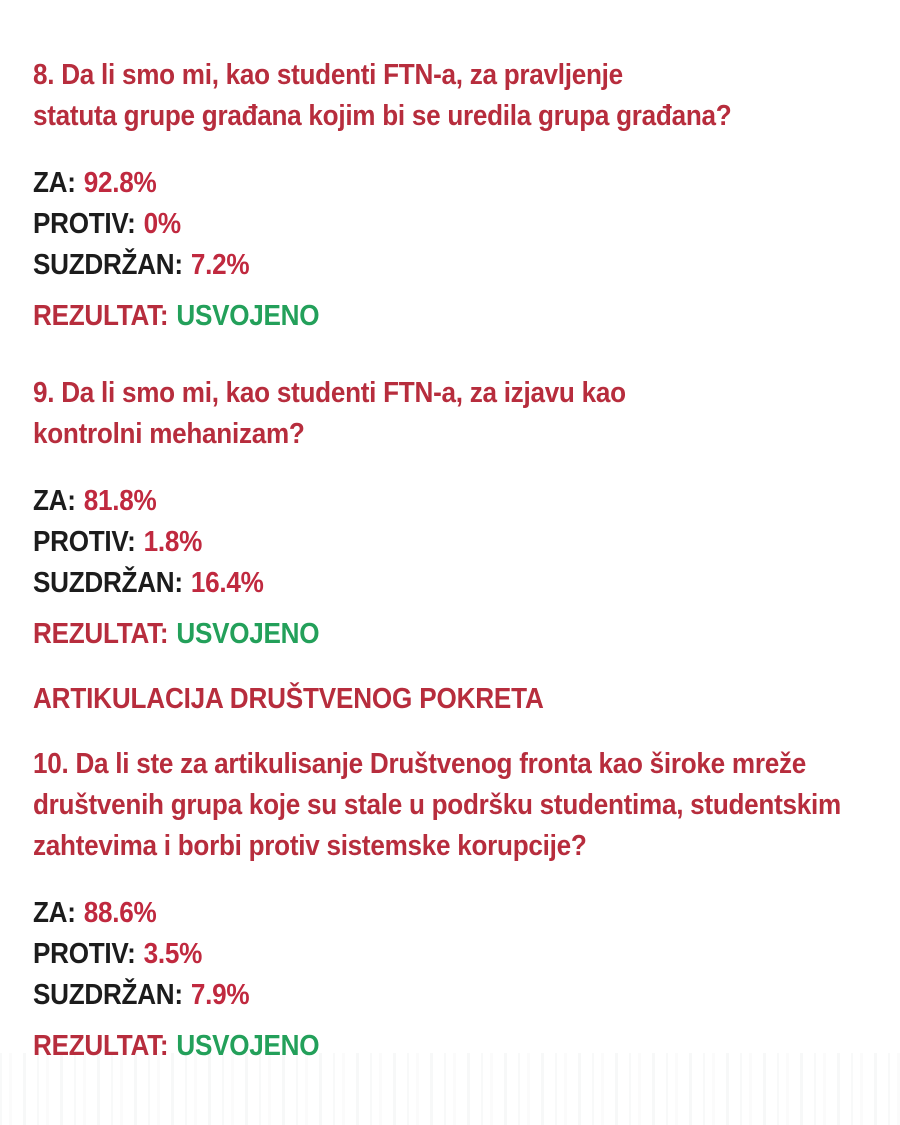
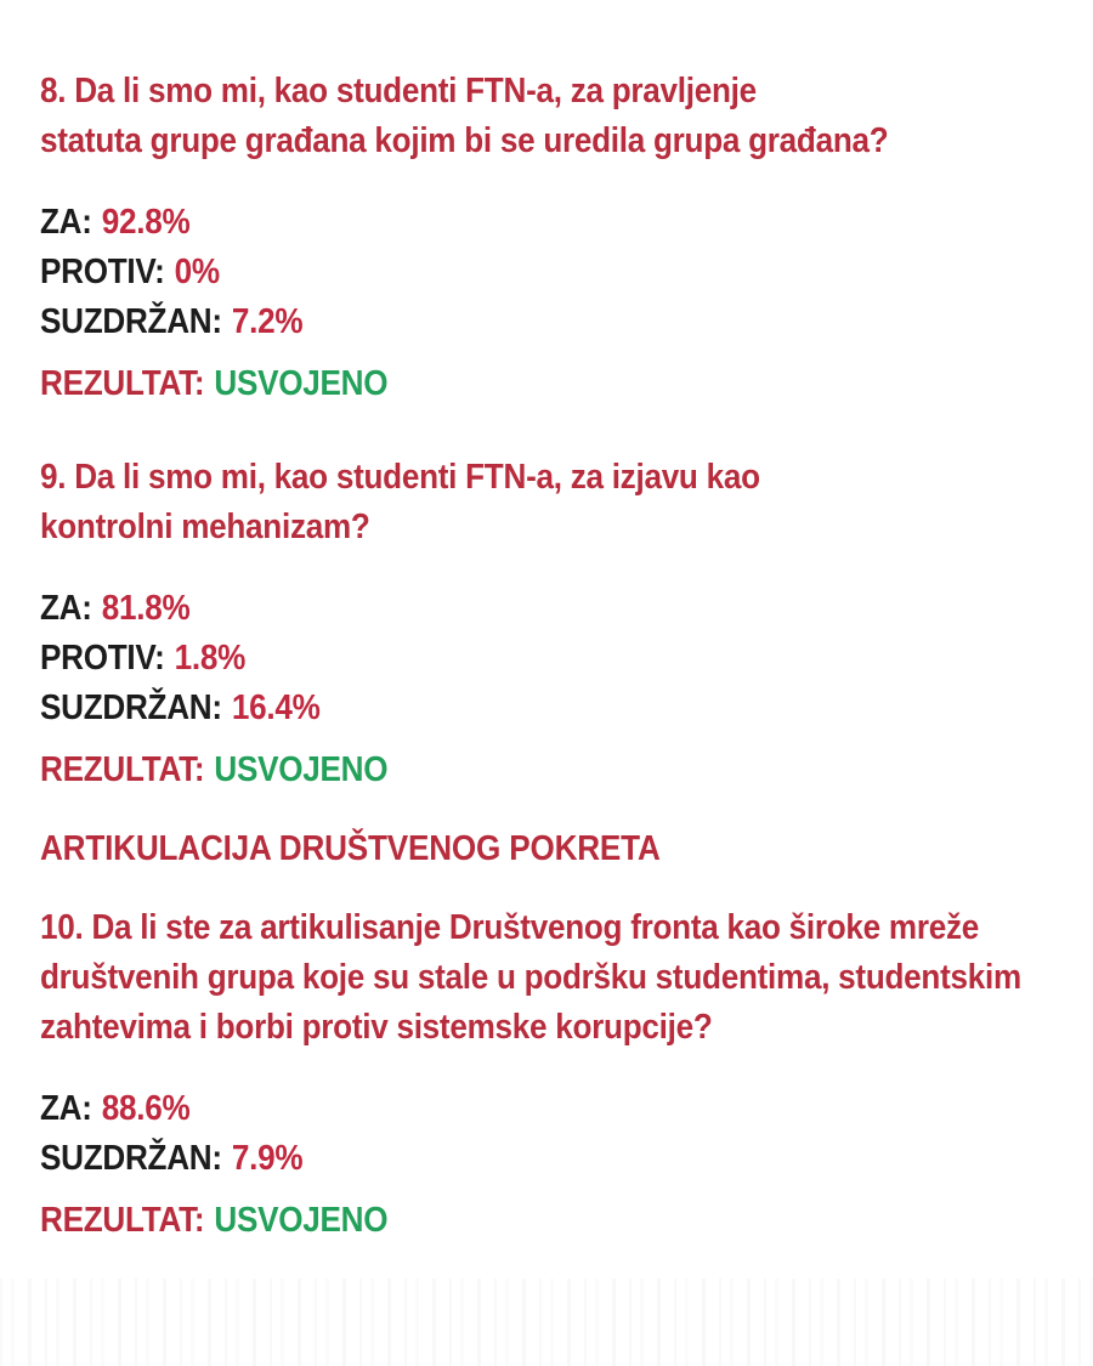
  8. Da li smo mi, kao studenti FTN-a, za pravljenje
  statuta grupe građana kojim bi se uredila grupa građana?
  ZA: 92.8%
  PROTIV: 0%
  SUZDRŽAN: 7.2%
  REZULTAT: USVOJENO
  9. Da li smo mi, kao studenti FTN-a, za izjavu kao
  kontrolni mehanizam?
  ZA: 81.8%
  PROTIV: 1.8%
  SUZDRŽAN: 16.4%
  REZULTAT: USVOJENO
  ARTIKULACIJA DRUŠTVENOG POKRETA
  10. Da li ste za artikulisanje Društvenog fronta kao široke mreže
  društvenih grupa koje su stale u podršku studentima, studentskim
  zahtevima i borbi protiv sistemske korupcije?
  ZA: 88.6%
- PROTIV: 3.5%
  SUZDRŽAN: 7.9%
  REZULTAT: USVOJENO
